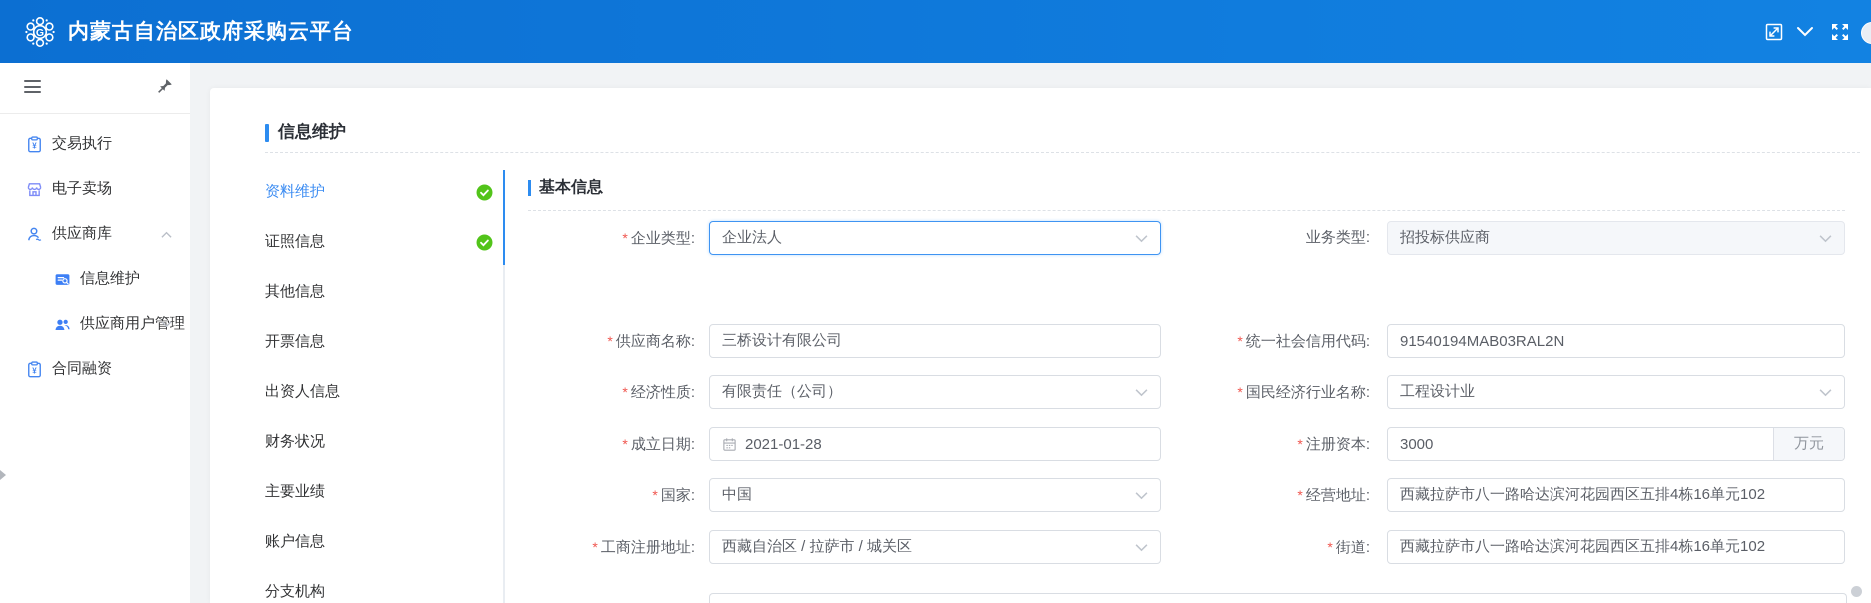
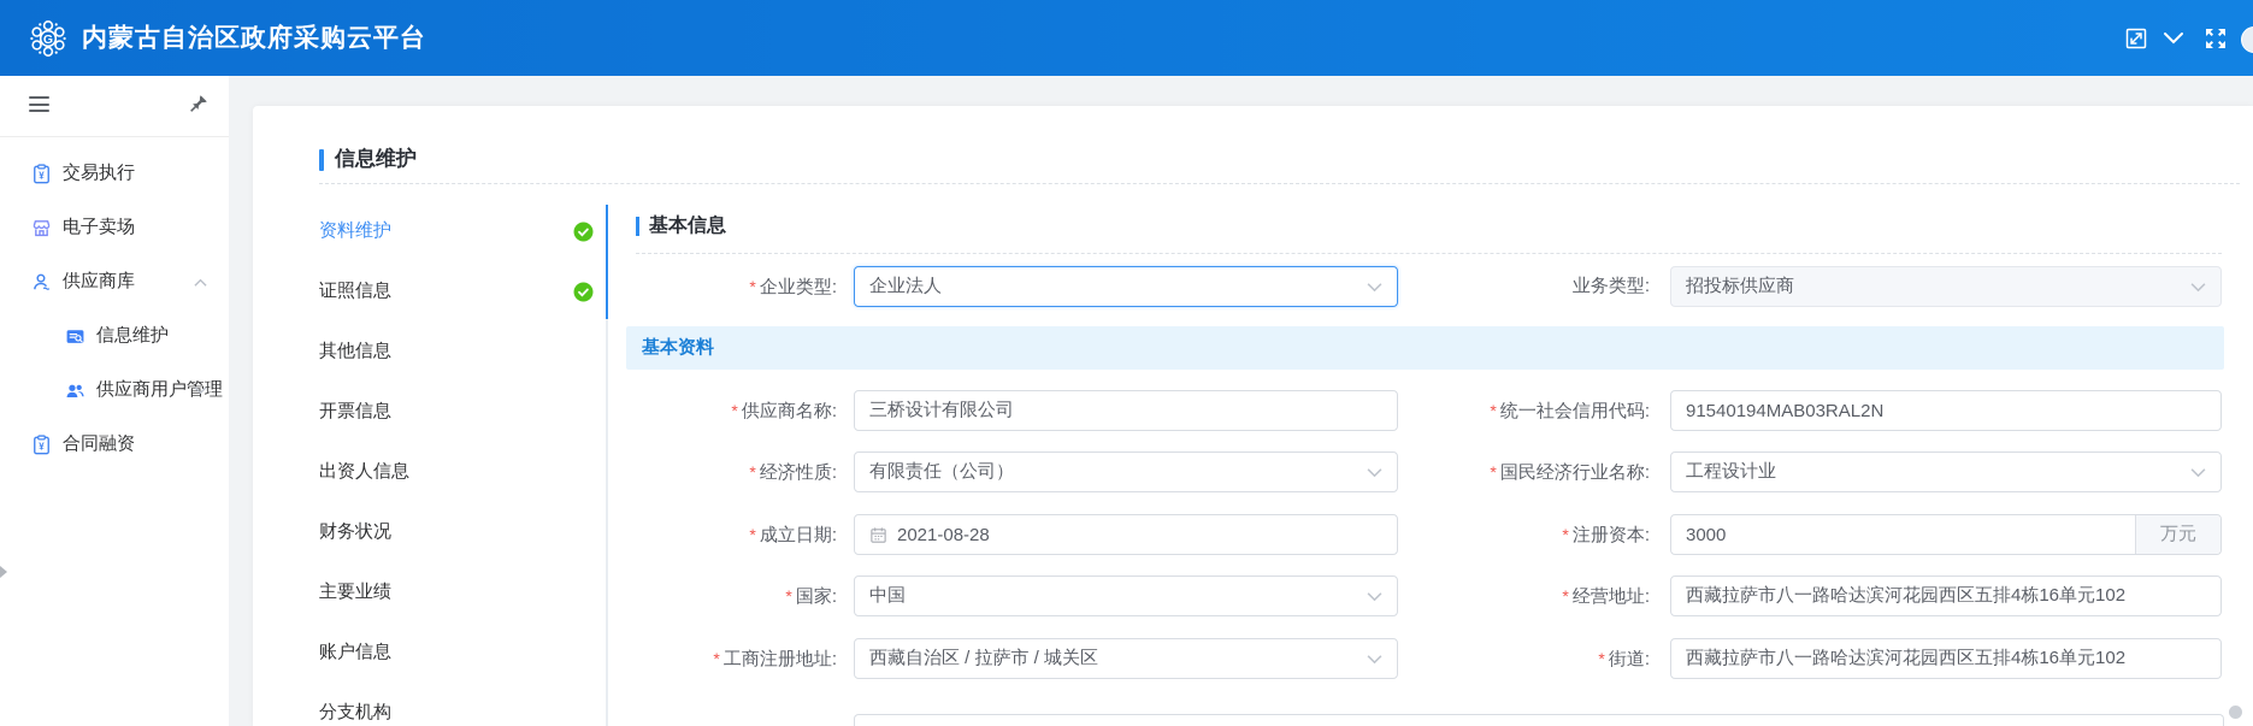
  G
  内蒙古自治区政府采购云平台
  ¥
  交易执行
  电子卖场
  供应商库
  信息维护
  供应商用户管理
  ¥
  合同融资
  信息维护
  资料维护
  证照信息
  其他信息
  开票信息
  出资人信息
  财务状况
  主要业绩
  账户信息
  分支机构
  基本信息
  * 企业类型:
  企业法人
  业务类型:
  招投标供应商
+ 基本资料
  * 供应商名称:
  三桥设计有限公司
  * 统一社会信用代码:
  91540194MAB03RAL2N
  * 经济性质:
  有限责任（公司）
  * 国民经济行业名称:
  工程设计业
  * 成立日期:
- 2021-01-28
+ 2021-08-28
  * 注册资本:
  3000
  万元
  * 国家:
  中国
  * 经营地址:
  西藏拉萨市八一路哈达滨河花园西区五排4栋16单元102
  * 工商注册地址:
  西藏自治区 / 拉萨市 / 城关区
  * 街道:
  西藏拉萨市八一路哈达滨河花园西区五排4栋16单元102
